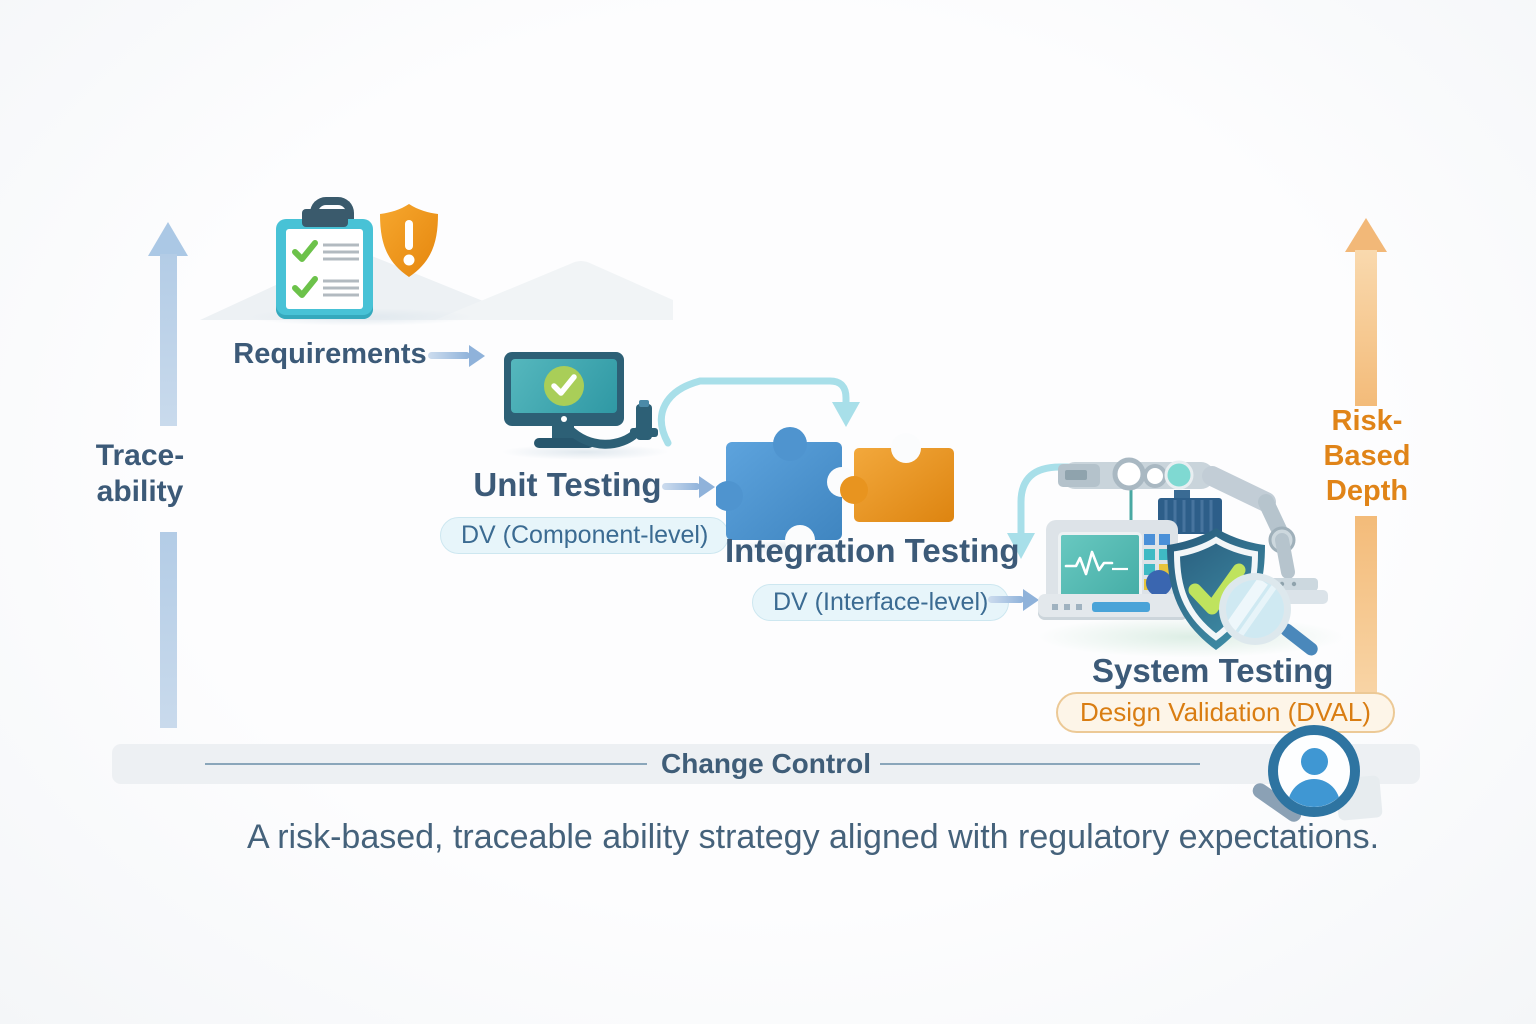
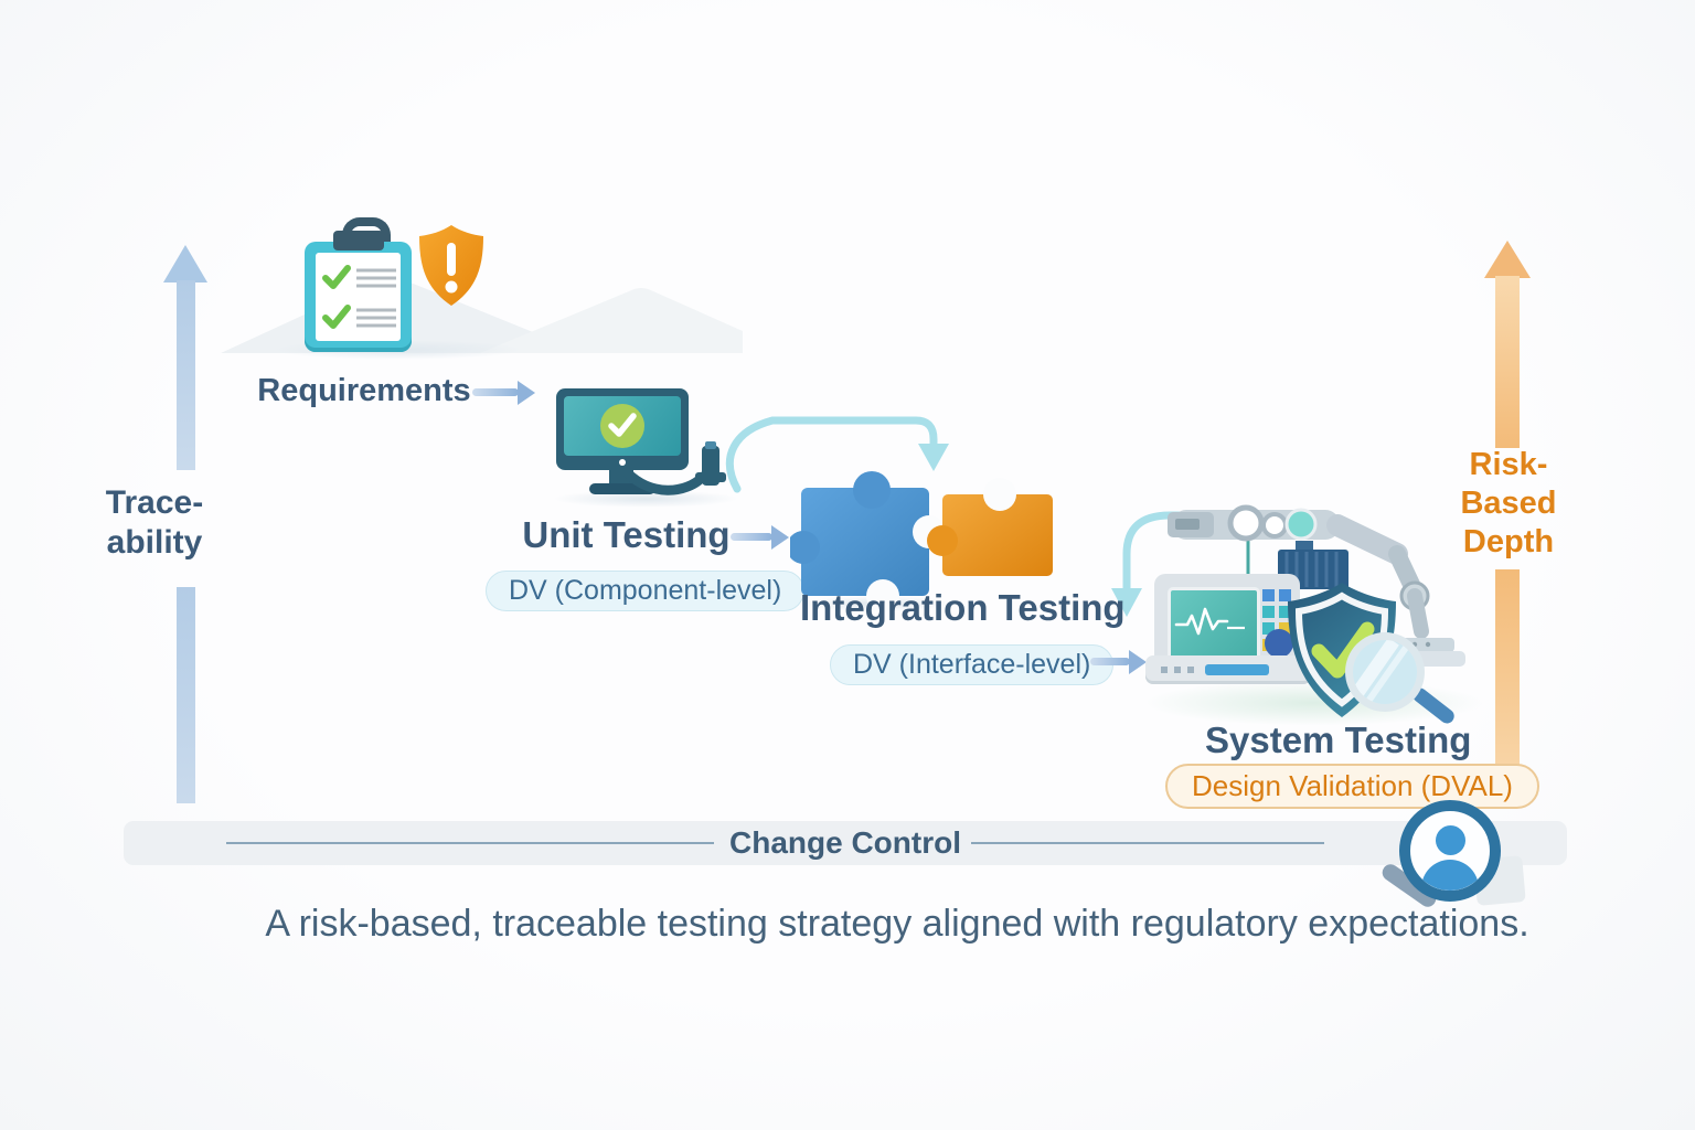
  Trace-
  ability
  Risk-
  Based
  Depth
  Requirements
  Unit Testing
  DV (Component-level)
  Integration Testing
  DV (Interface-level)
  System Testing
  Design Validation (DVAL)
  Change Control
- A risk-based, traceable ability strategy aligned with regulatory expectations.
+ A risk-based, traceable testing strategy aligned with regulatory expectations.
